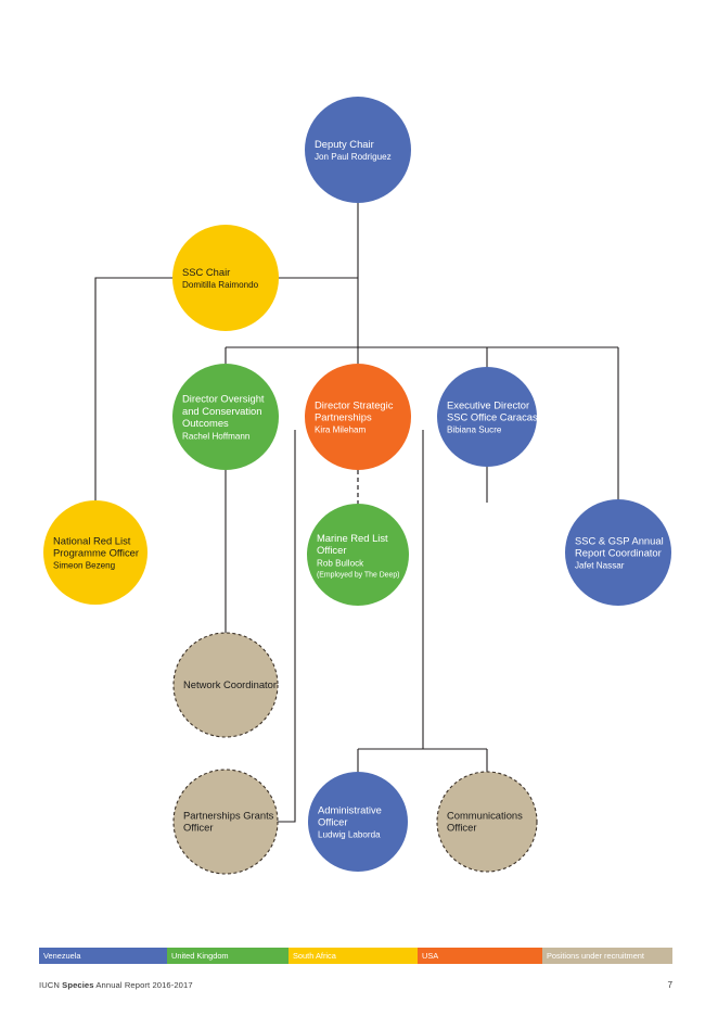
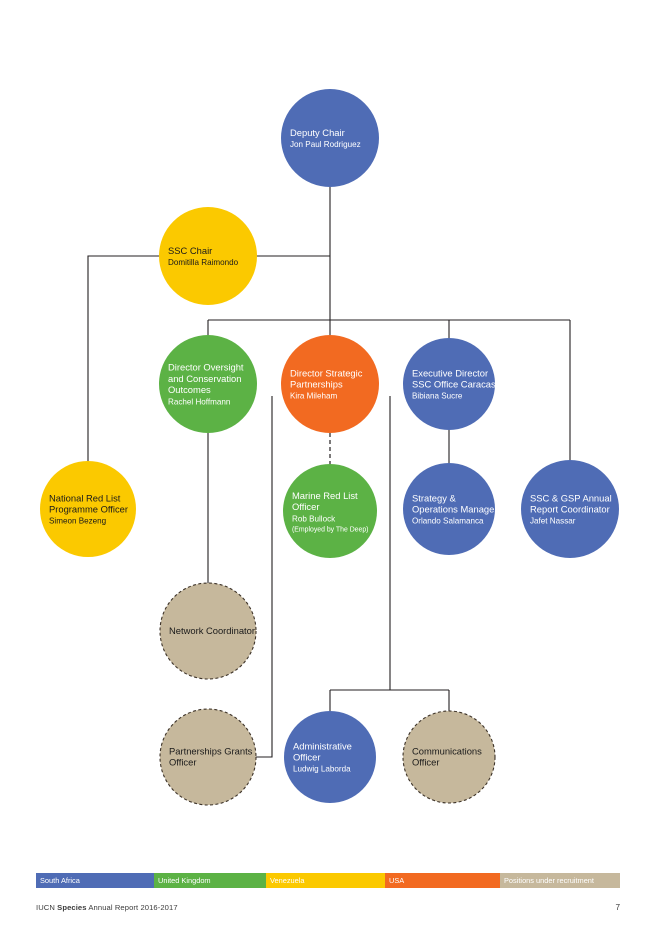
  Deputy Chair
  Jon Paul Rodriguez
  SSC Chair
  Domitilla Raimondo
  Director Oversight
  and Conservation
  Outcomes
  Rachel Hoffmann
  Director Strategic
  Partnerships
  Kira Mileham
  Executive Director
  SSC Office Caracas
  Bibiana Sucre
  National Red List
  Programme Officer
  Simeon Bezeng
  Marine Red List
  Officer
  Rob Bullock
+ Strategy &
+ Operations Manager
+ Orlando Salamanca
  SSC & GSP Annual
  Report Coordinator
  Jafet Nassar
  Network Coordinator
  Partnerships Grants
  Officer
  Administrative
  Officer
  Ludwig Laborda
  Communications
  Officer
- Venezuela
+ South Africa
  United Kingdom
- South Africa
+ Venezuela
  USA
  Positions under recruitment
  IUCN Species Annual Report 2016-2017
  7
